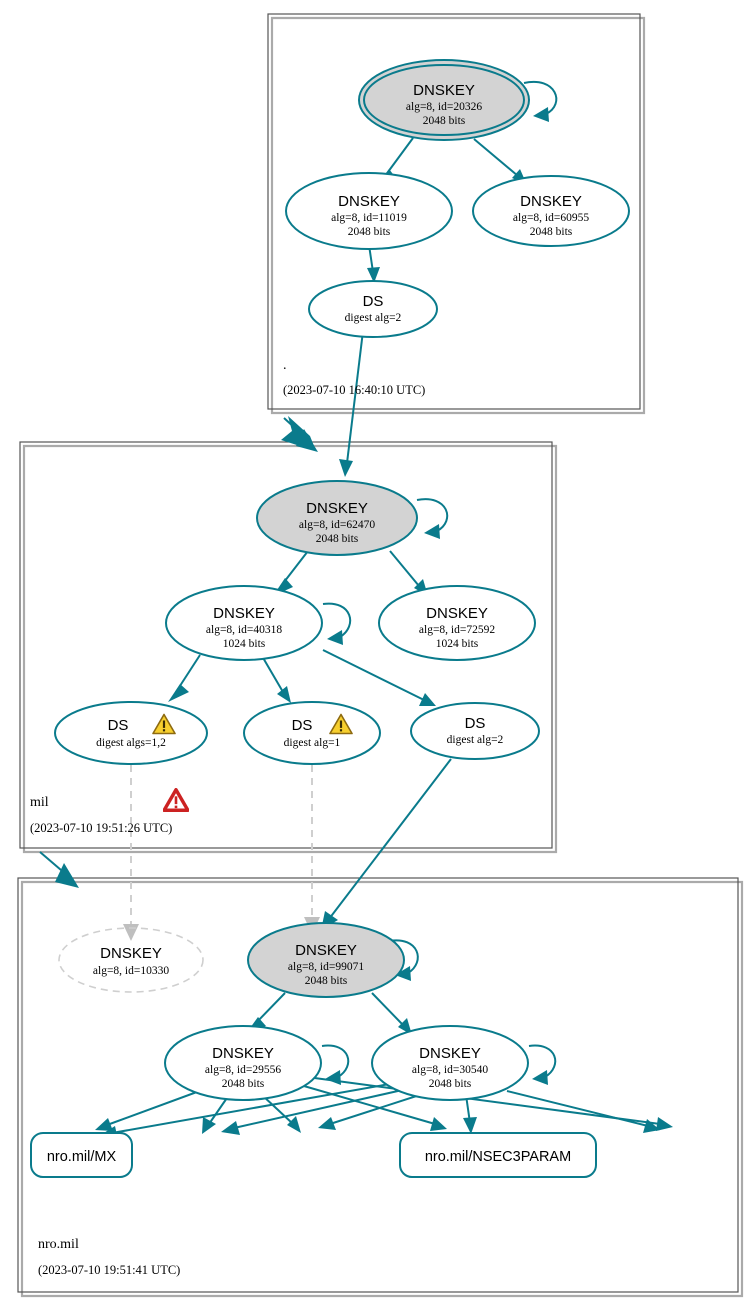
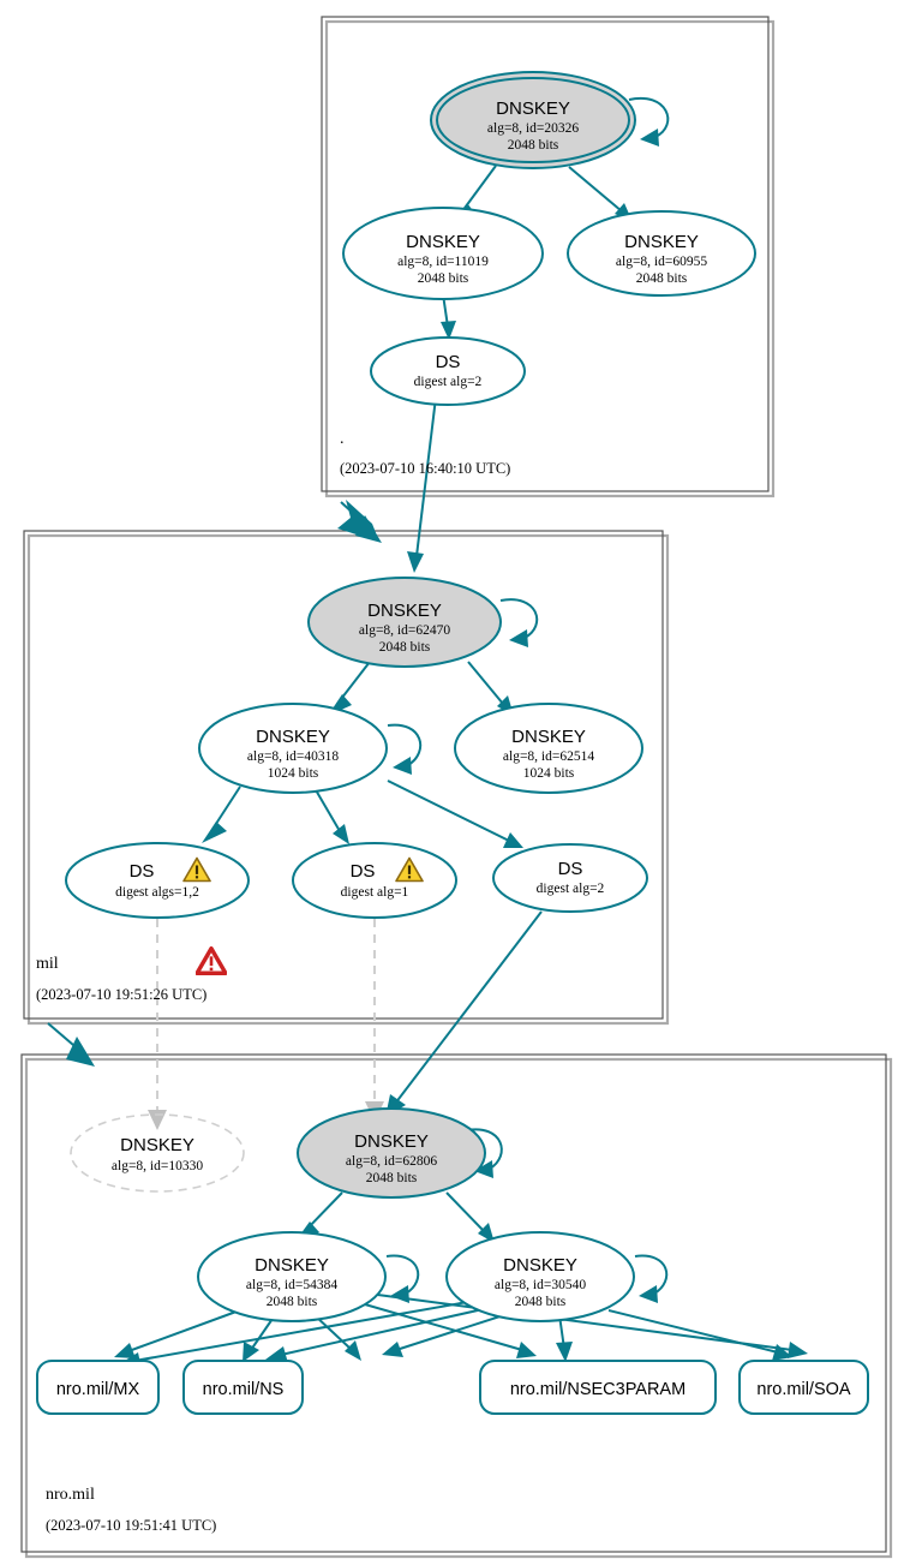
  DNSKEY
  alg=8, id=20326
  2048 bits
  DNSKEY
  alg=8, id=11019
  2048 bits
  DNSKEY
  alg=8, id=60955
  2048 bits
  DS
  digest alg=2
  .
  (2023-07-10 16:40:10 UTC)
  DNSKEY
  alg=8, id=62470
  2048 bits
  DNSKEY
  alg=8, id=40318
  1024 bits
  DNSKEY
- alg=8, id=72592
+ alg=8, id=62514
  1024 bits
  DS
  digest algs=1,2
  DS
  digest alg=1
  DS
  digest alg=2
  mil
  (2023-07-10 19:51:26 UTC)
  DNSKEY
  alg=8, id=10330
  DNSKEY
- alg=8, id=99071
+ alg=8, id=62806
  2048 bits
  DNSKEY
- alg=8, id=29556
+ alg=8, id=54384
  2048 bits
  DNSKEY
  alg=8, id=30540
  2048 bits
  nro.mil/MX
+ nro.mil/NS
  nro.mil/NSEC3PARAM
+ nro.mil/SOA
  nro.mil
  (2023-07-10 19:51:41 UTC)
